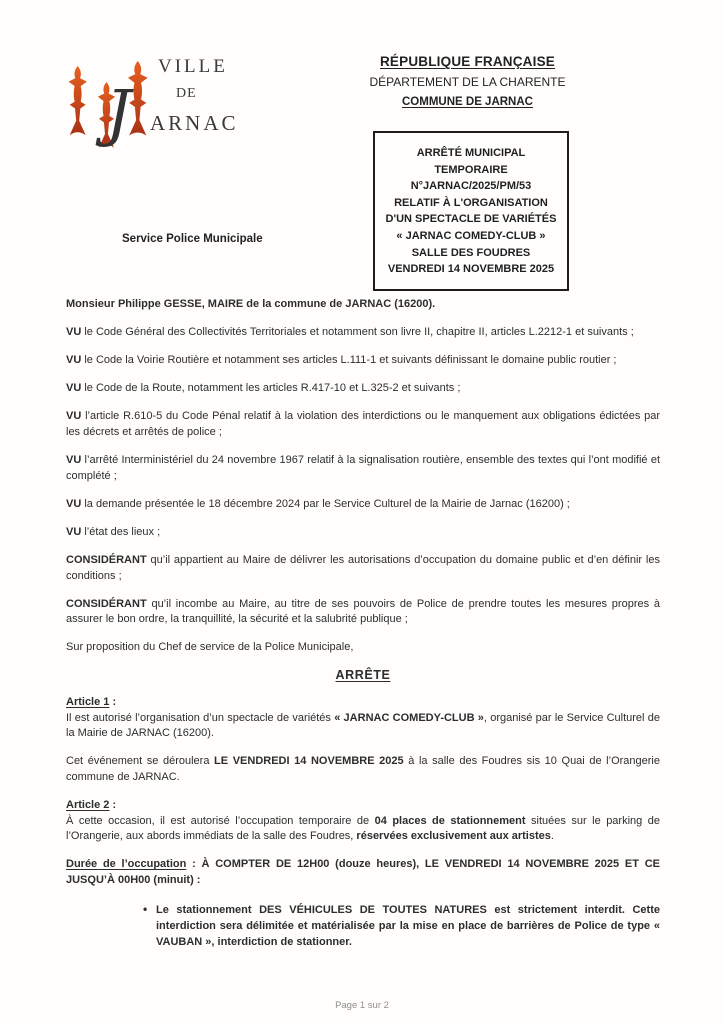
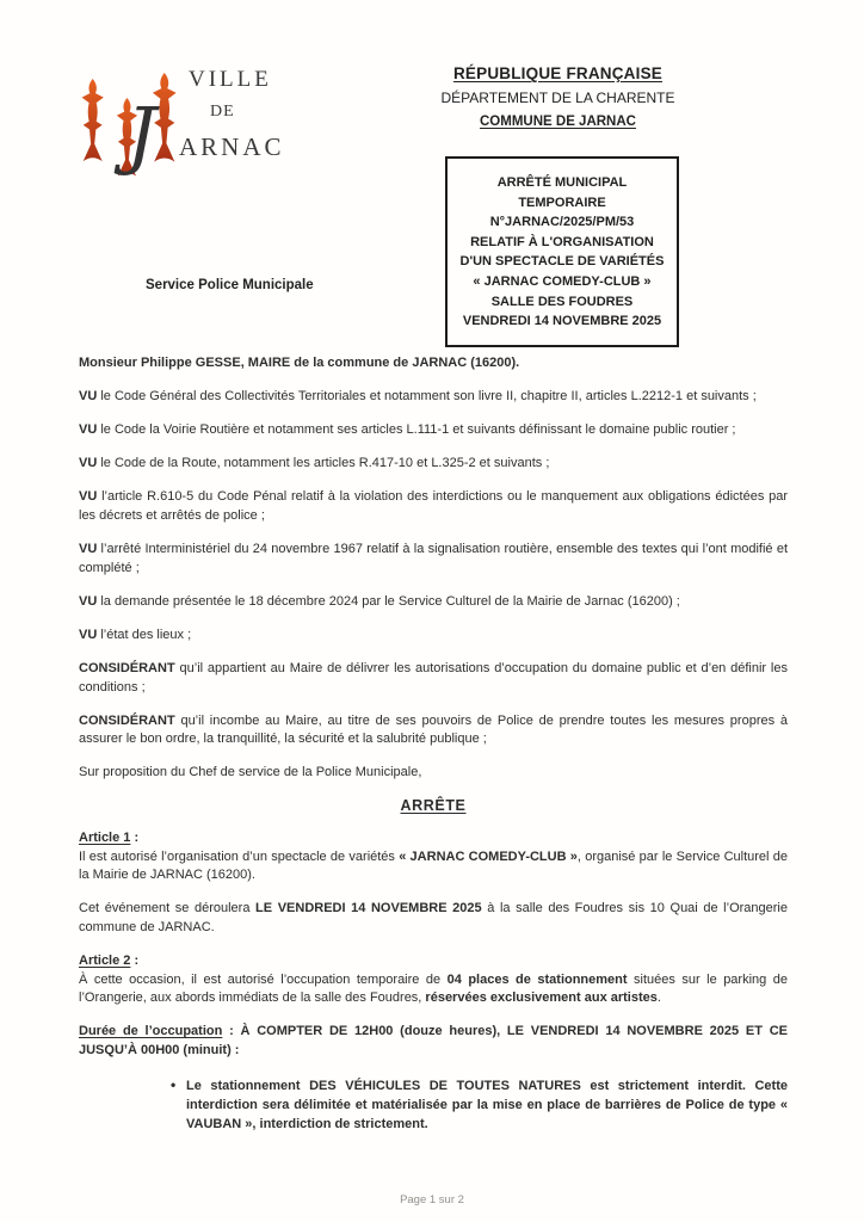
  VILLE
  DE
  J
  ARNAC
  Service Police Municipale
  RÉPUBLIQUE FRANÇAISE
  DÉPARTEMENT DE LA CHARENTE
  COMMUNE DE JARNAC
  ARRÊTÉ MUNICIPAL
  TEMPORAIRE
  N°JARNAC/2025/PM/53
  RELATIF À L'ORGANISATION
  D'UN SPECTACLE DE VARIÉTÉS
  « JARNAC COMEDY-CLUB »
  SALLE DES FOUDRES
  VENDREDI 14 NOVEMBRE 2025
  Monsieur Philippe GESSE, MAIRE de la commune de JARNAC (16200).
  VU le Code Général des Collectivités Territoriales et notamment son livre II, chapitre II, articles L.2212-1 et suivants ;
  VU le Code la Voirie Routière et notamment ses articles L.111-1 et suivants définissant le domaine public routier ;
  VU le Code de la Route, notamment les articles R.417-10 et L.325-2 et suivants ;
  VU l’article R.610-5 du Code Pénal relatif à la violation des interdictions ou le manquement aux obligations édictées par les décrets et arrêtés de police ;
  VU l’arrêté Interministériel du 24 novembre 1967 relatif à la signalisation routière, ensemble des textes qui l’ont modifié et complété ;
  VU la demande présentée le 18 décembre 2024 par le Service Culturel de la Mairie de Jarnac (16200) ;
  VU l’état des lieux ;
  CONSIDÉRANT qu’il appartient au Maire de délivrer les autorisations d’occupation du domaine public et d’en définir les conditions ;
  CONSIDÉRANT qu’il incombe au Maire, au titre de ses pouvoirs de Police de prendre toutes les mesures propres à assurer le bon ordre, la tranquillité, la sécurité et la salubrité publique ;
  Sur proposition du Chef de service de la Police Municipale,
  ARRÊTE
  Article 1 :
  Il est autorisé l’organisation d’un spectacle de variétés « JARNAC COMEDY-CLUB », organisé par le Service Culturel de la Mairie de JARNAC (16200).
  Cet événement se déroulera LE VENDREDI 14 NOVEMBRE 2025 à la salle des Foudres sis 10 Quai de l’Orangerie commune de JARNAC.
  Article 2 :
  À cette occasion, il est autorisé l’occupation temporaire de 04 places de stationnement situées sur le parking de l’Orangerie, aux abords immédiats de la salle des Foudres, réservées exclusivement aux artistes.
  Durée de l’occupation : À COMPTER DE 12H00 (douze heures), LE VENDREDI 14 NOVEMBRE 2025 ET CE JUSQU’À 00H00 (minuit) :
  •
- Le stationnement DES VÉHICULES DE TOUTES NATURES est strictement interdit. Cette interdiction sera délimitée et matérialisée par la mise en place de barrières de Police de type « VAUBAN », interdiction de stationner.
+ Le stationnement DES VÉHICULES DE TOUTES NATURES est strictement interdit. Cette interdiction sera délimitée et matérialisée par la mise en place de barrières de Police de type « VAUBAN », interdiction de strictement.
  Page 1 sur 2
